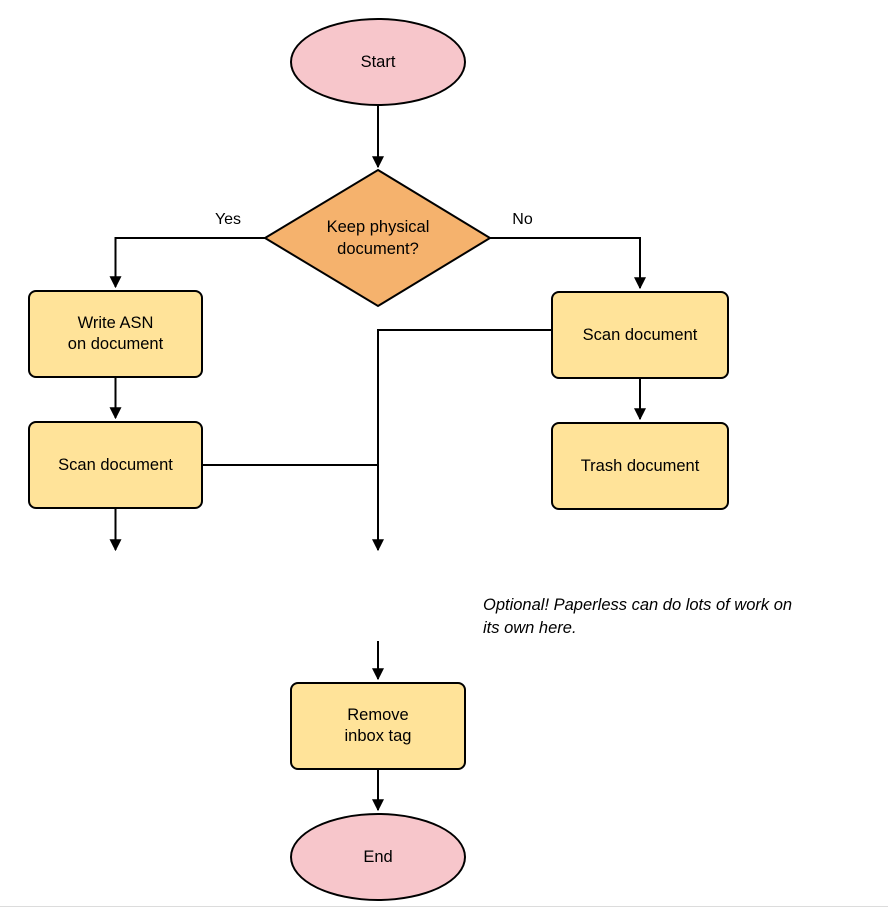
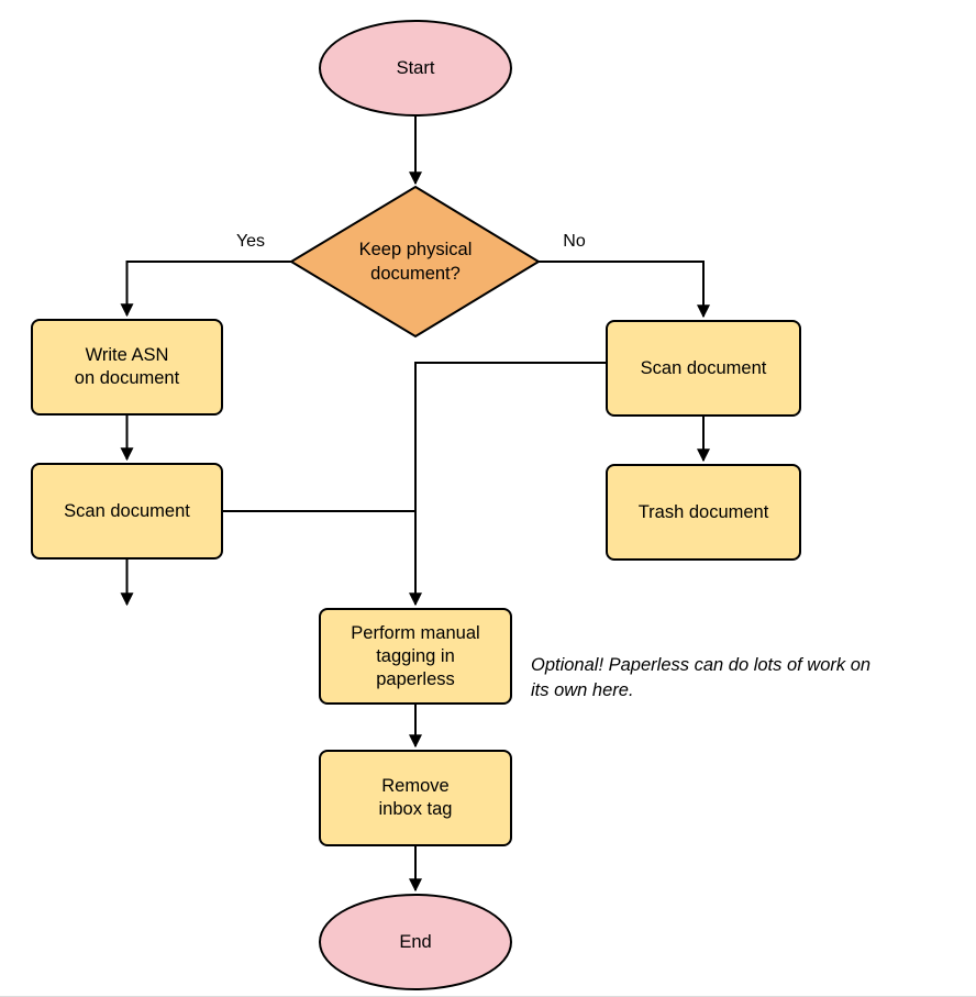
  Start
  Keep physical
  document?
  Yes
  No
  Write ASN
  on document
  Scan document
  Scan document
  Trash document
+ Perform manual
+ tagging in
+ paperless
  Optional! Paperless can do lots of work on
  its own here.
  Remove
  inbox tag
  End
